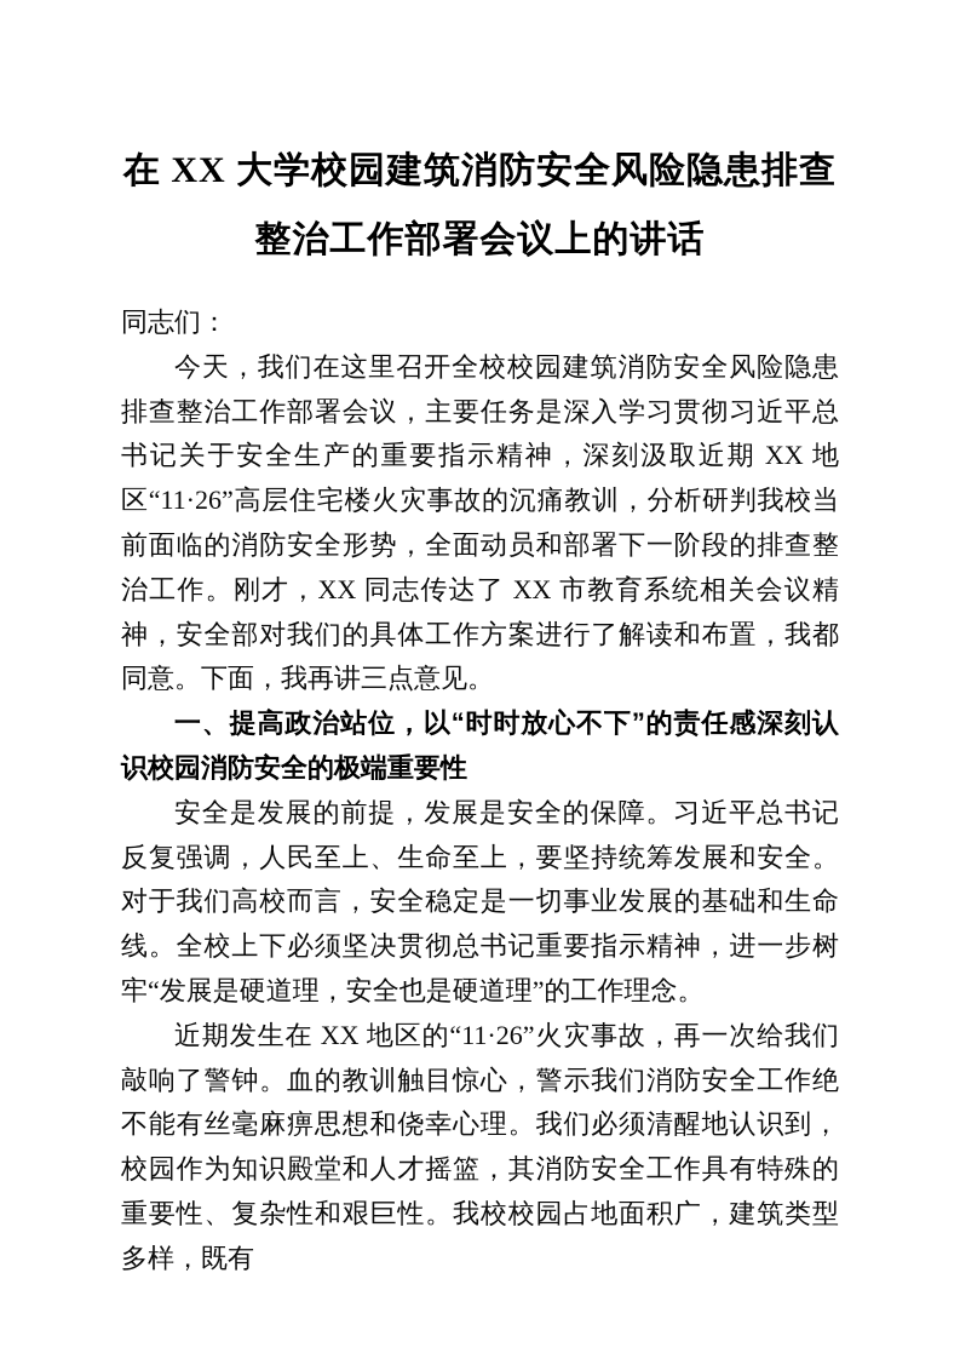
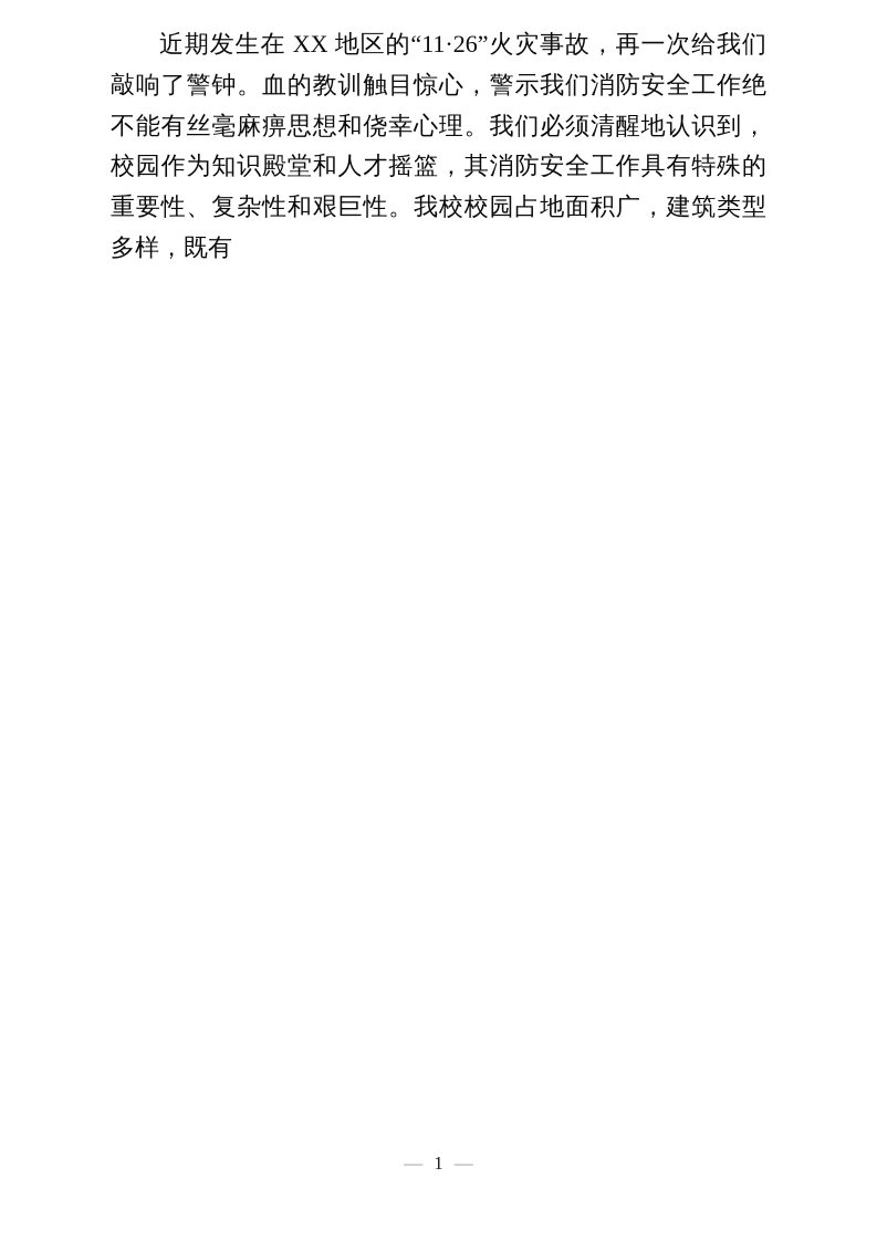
- 在 XX 大学校园建筑消防安全风险隐患排查整治工作部署会议上的讲话
- 同志们：
- 今天，我们在这里召开全校校园建筑消防安全风险隐患排查整治工作部署会议，主要任务是深入学习贯彻习近平总书记关于安全生产的重要指示精神，深刻汲取近期 XX 地区“11·26”高层住宅楼火灾事故的沉痛教训，分析研判我校当前面临的消防安全形势，全面动员和部署下一阶段的排查整治工作。刚才，XX 同志传达了 XX 市教育系统相关会议精神，安全部对我们的具体工作方案进行了解读和布置，我都同意。下面，我再讲三点意见。
- 一、提高政治站位，以“时时放心不下”的责任感深刻认识校园消防安全的极端重要性
- 安全是发展的前提，发展是安全的保障。习近平总书记反复强调，人民至上、生命至上，要坚持统筹发展和安全。对于我们高校而言，安全稳定是一切事业发展的基础和生命线。全校上下必须坚决贯彻总书记重要指示精神，进一步树牢“发展是硬道理，安全也是硬道理”的工作理念。
  近期发生在 XX 地区的“11·26”火灾事故，再一次给我们敲响了警钟。血的教训触目惊心，警示我们消防安全工作绝不能有丝毫麻痹思想和侥幸心理。我们必须清醒地认识到，校园作为知识殿堂和人才摇篮，其消防安全工作具有特殊的重要性、复杂性和艰巨性。我校校园占地面积广，建筑类型多样，既有
+ — 1 —
